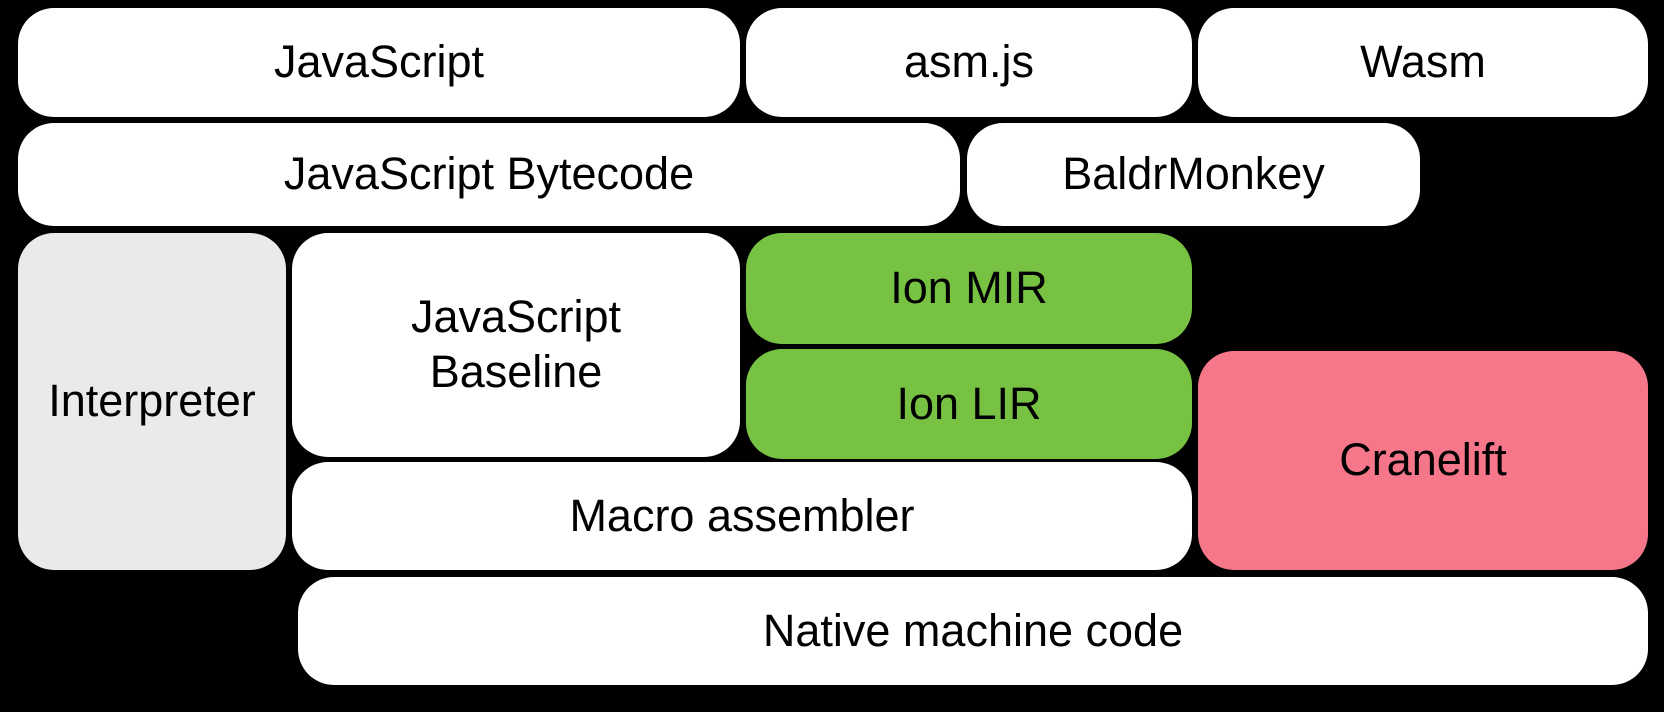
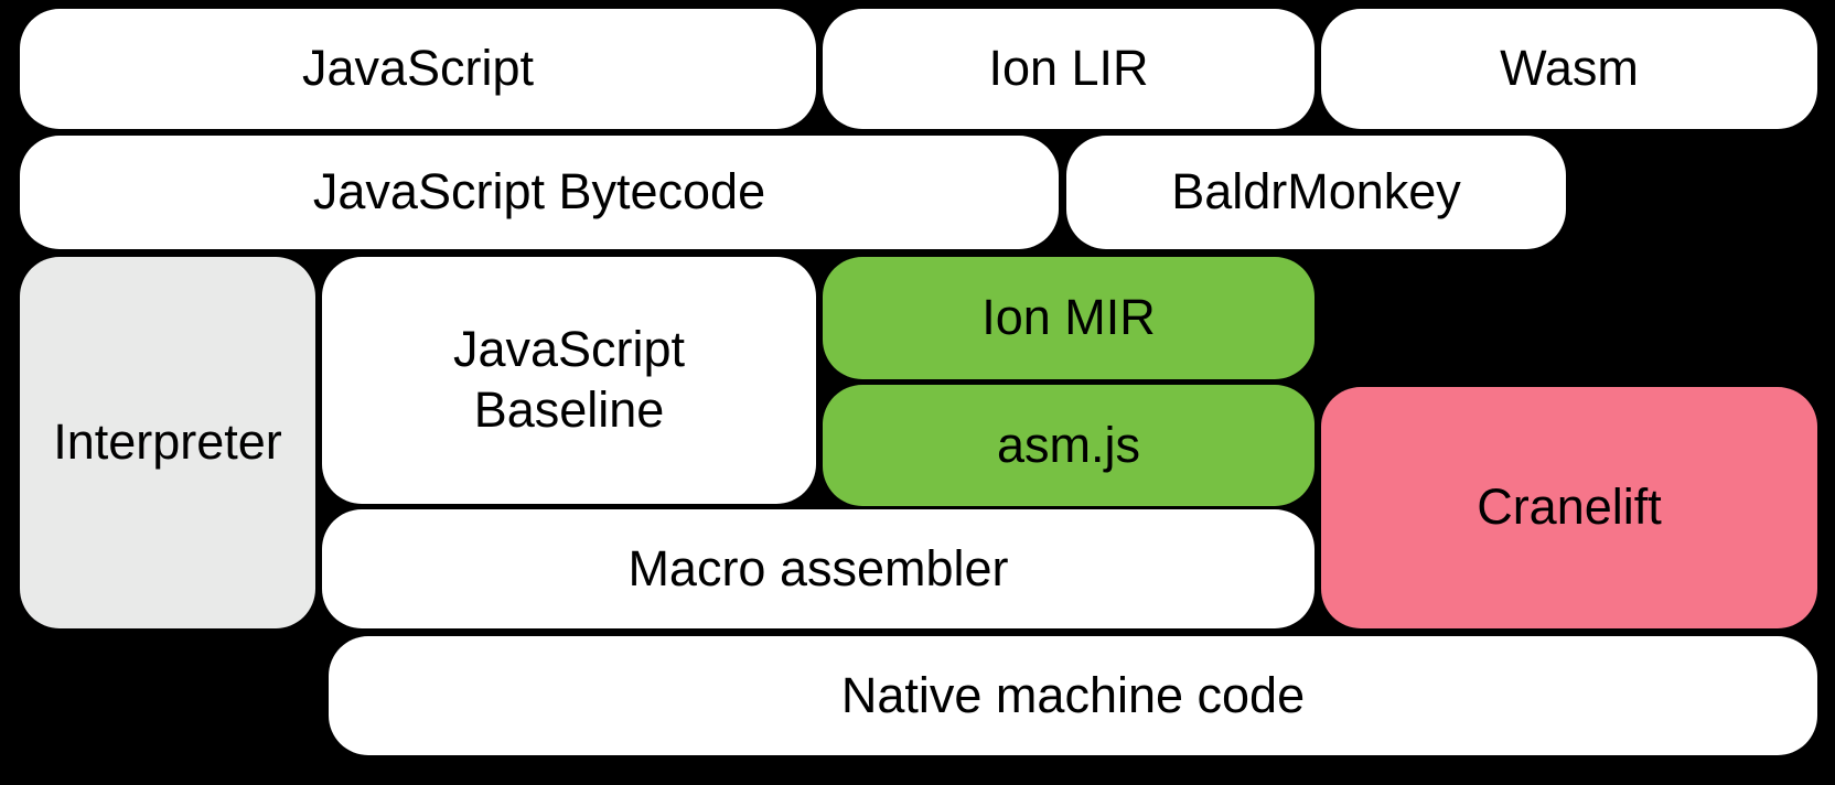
  JavaScript
- asm.js
+ Ion LIR
  Wasm
  JavaScript Bytecode
  BaldrMonkey
  Interpreter
  JavaScript
  Baseline
  Ion MIR
- Ion LIR
+ asm.js
  Cranelift
  Macro assembler
  Native machine code
